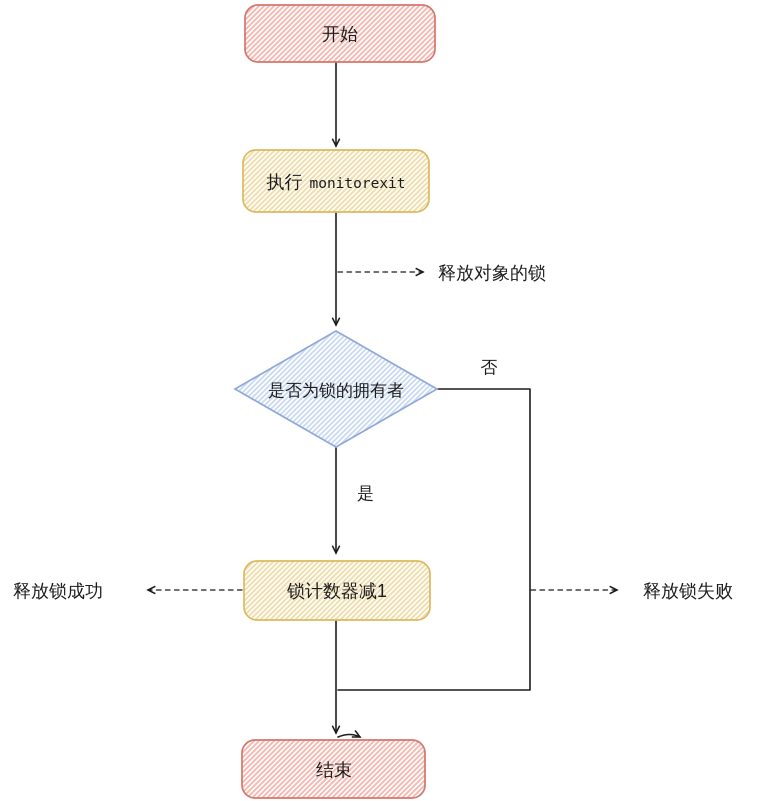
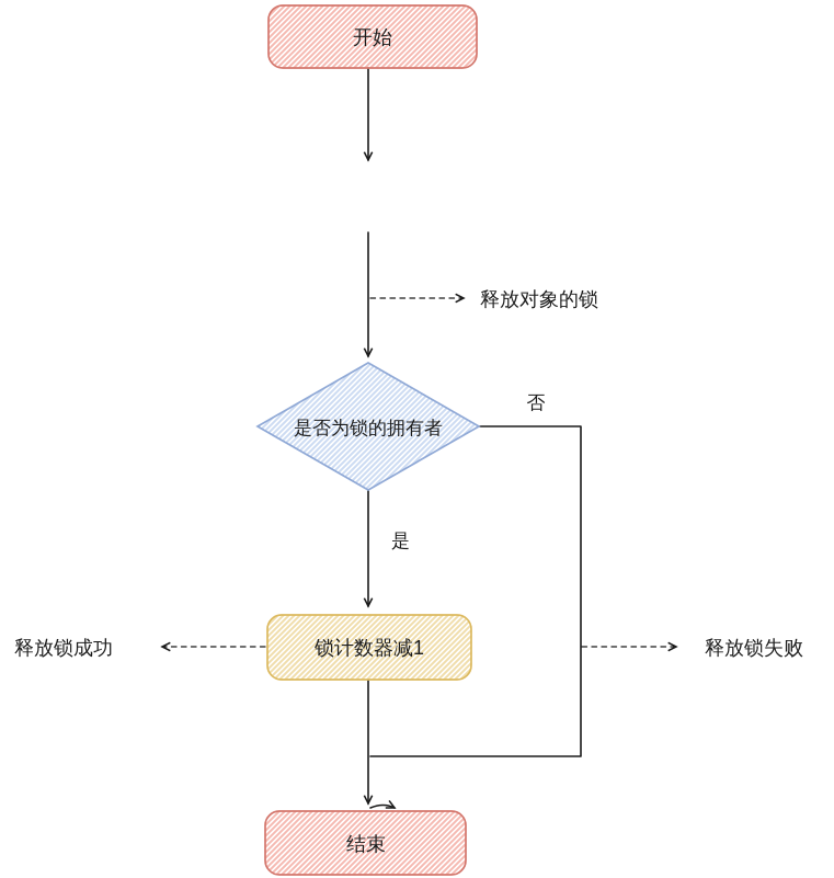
  开始
- 执行 monitorexit
  是否为锁的拥有者
  锁计数器减1
  结束
  释放对象的锁
  否
  是
  释放锁成功
  释放锁失败
